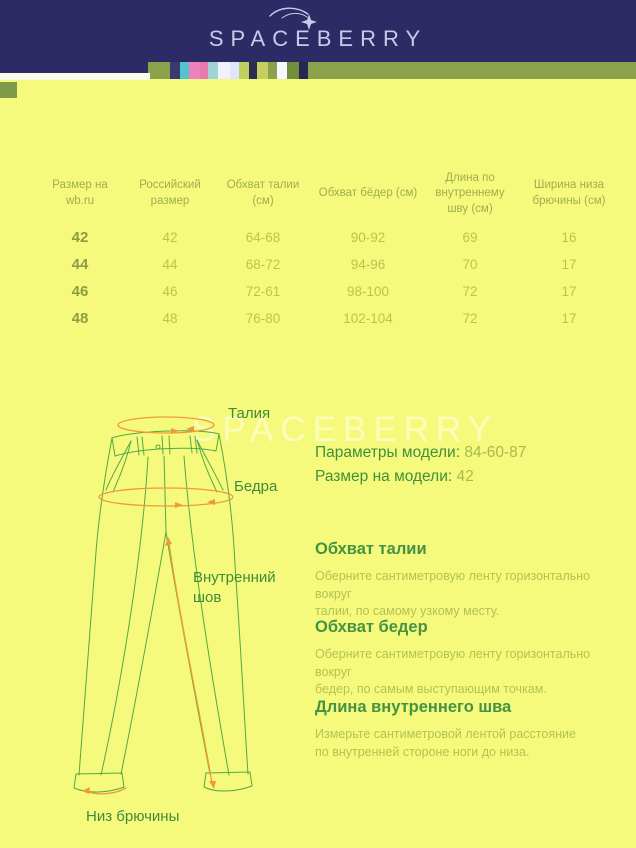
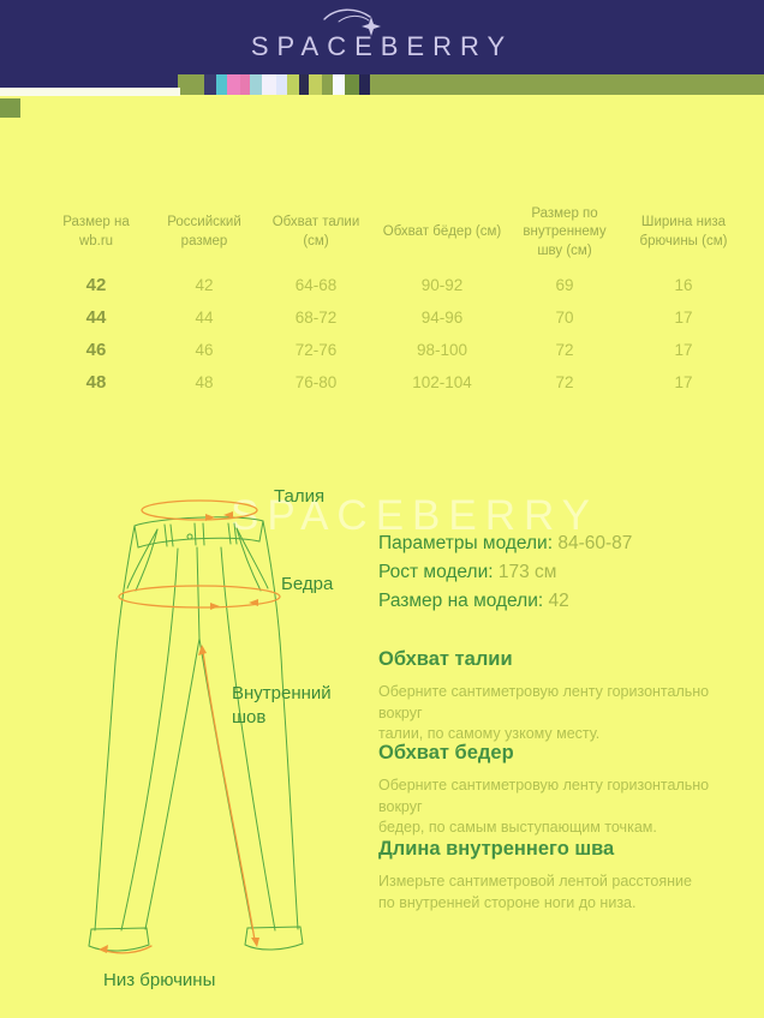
  SPACEBERRY
  Размер на wb.ru
  Российский размер
  Обхват талии (см)
  Обхват бёдер (см)
- Длина по внутреннему шву (см)
+ Размер по внутреннему шву (см)
  Ширина низа брючины (см)
  42
  42
  64-68
  90-92
  69
  16
  44
  44
  68-72
  94-96
  70
  17
  46
  46
- 72-61
+ 72-76
  98-100
  72
  17
  48
  48
  76-80
  102-104
  72
  17
  PACEBERRY
  Талия
  Бедра
  Внутренний шов
  Низ брючины
  Параметры модели: 84-60-87
+ Рост модели: 173 см
  Размер на модели: 42
  Обхват талии
  Оберните сантиметровую ленту горизонтально вокруг
  талии, по самому узкому месту.
  Обхват бедер
  Оберните сантиметровую ленту горизонтально вокруг
  бедер, по самым выступающим точкам.
  Длина внутреннего шва
  Измерьте сантиметровой лентой расстояние
  по внутренней стороне ноги до низа.
